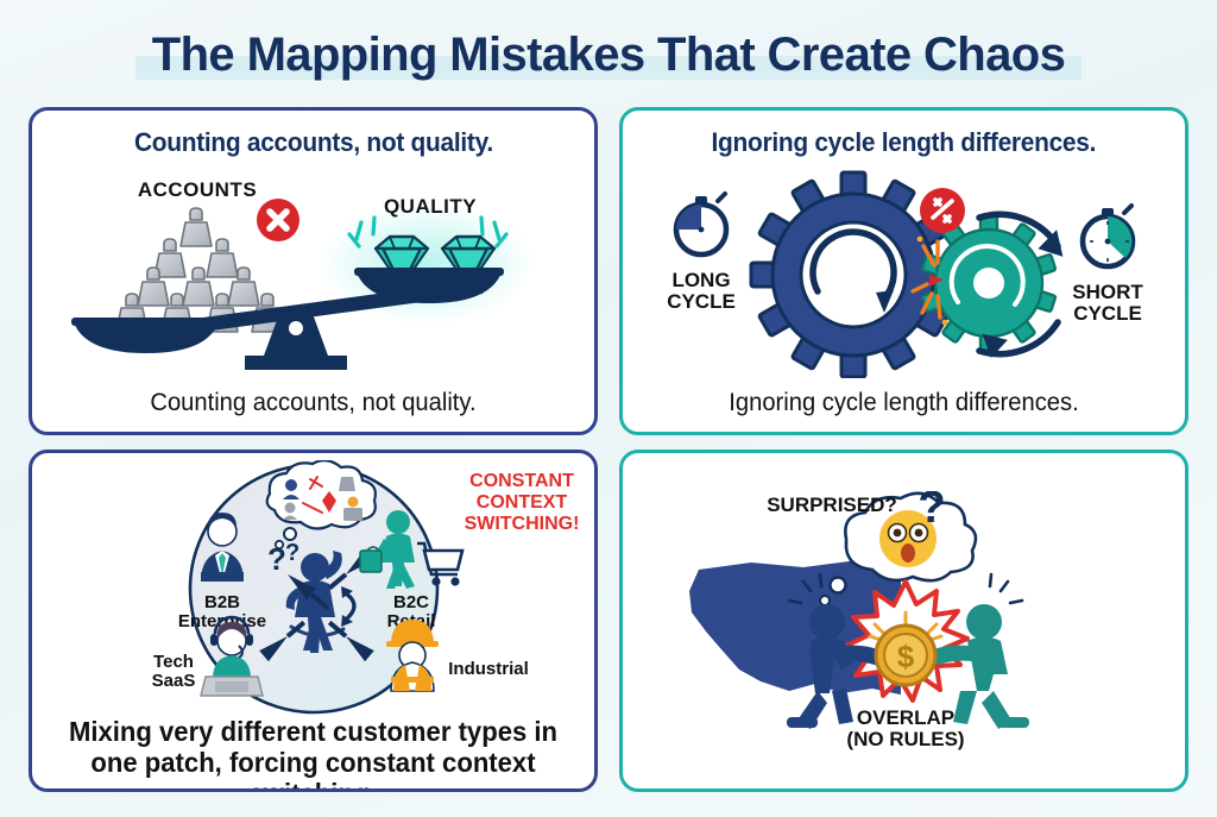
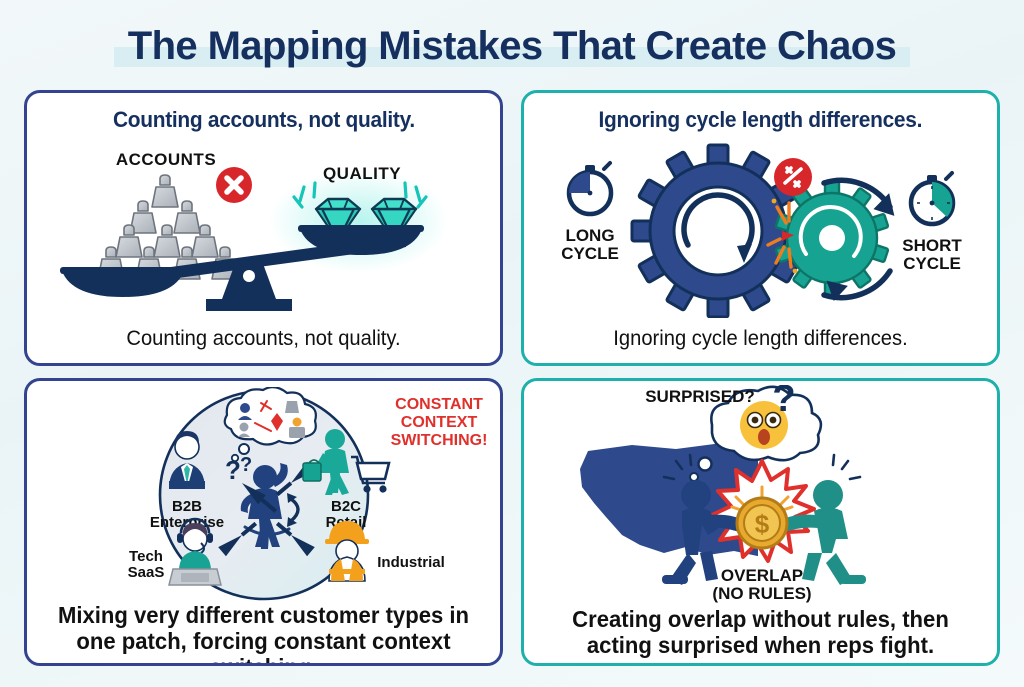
  The Mapping Mistakes That Create Chaos
  Counting accounts, not quality.
  ACCOUNTS
  QUALITY
  Counting accounts, not quality.
  Ignoring cycle length differences.
  LONG
  CYCLE
  SHORT
  CYCLE
  Ignoring cycle length differences.
  ?
  ?
  B2B
  Enteprse
  B2C
  Tech
  SaaS
  Industrial
  CONSTANT
  CONTEXT
  SWITCHING!
  Mixing very different customer types in one patch, forcing constant context
  SURPRISED?
  ?
  $
  OVERLAP
  (NO RULES)
+ Creating overlap without rules, then acting surprised when reps fight.
